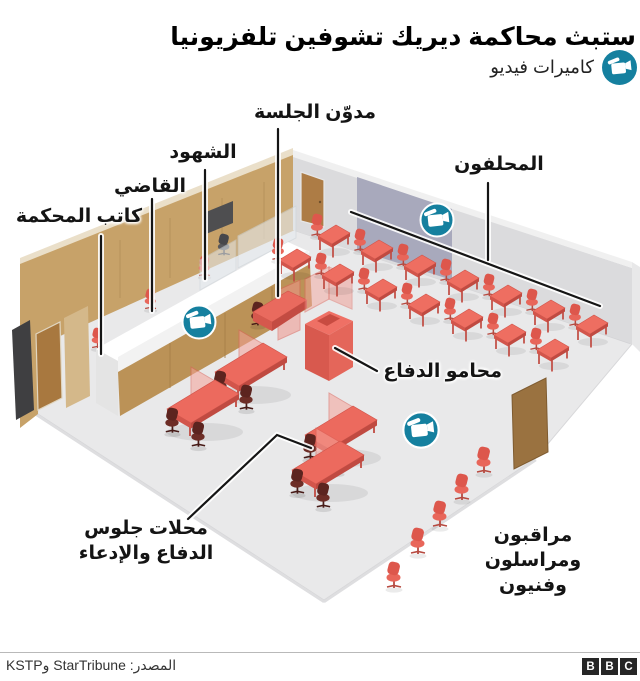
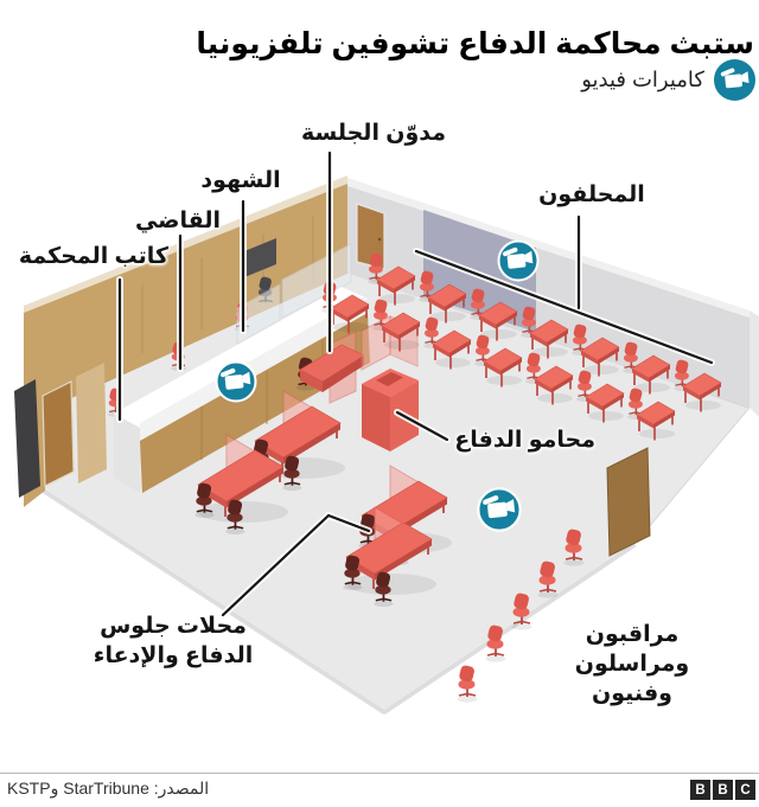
- ستبث محاكمة ديريك تشوفين تلفزيونيا
+ ستبث محاكمة الدفاع تشوفين تلفزيونيا
  كاميرات فيديو
  مدوّن الجلسة
  الشهود
  القاضي
  كاتب المحكمة
  المحلفون
  محامو الدفاع
  محلات جلوس
  الدفاع والإدعاء
  مراقبون
  ومراسلون وفنيون
  المصدر: StarTribune وKSTP
  B
  B
  C
